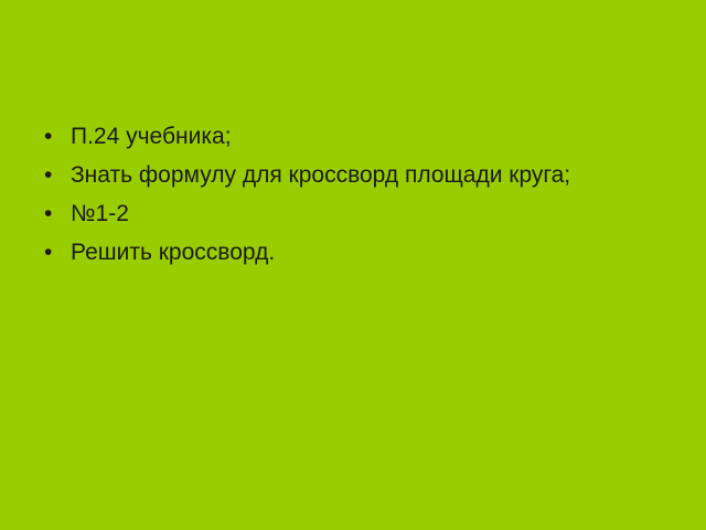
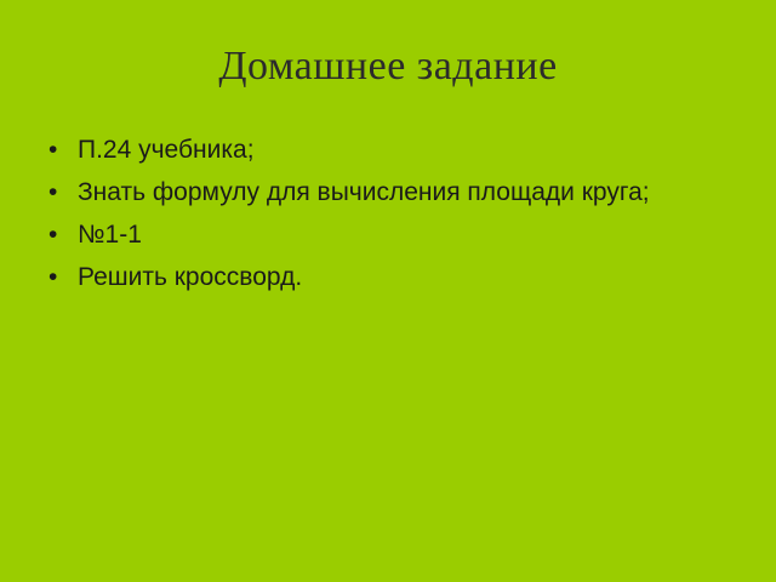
+ Домашнее задание
  •
  П.24 учебника;
  •
- Знать формулу для кроссворд площади круга;
+ Знать формулу для вычисления площади круга;
  •
- №1-2
+ №1-1
  •
  Решить кроссворд.
